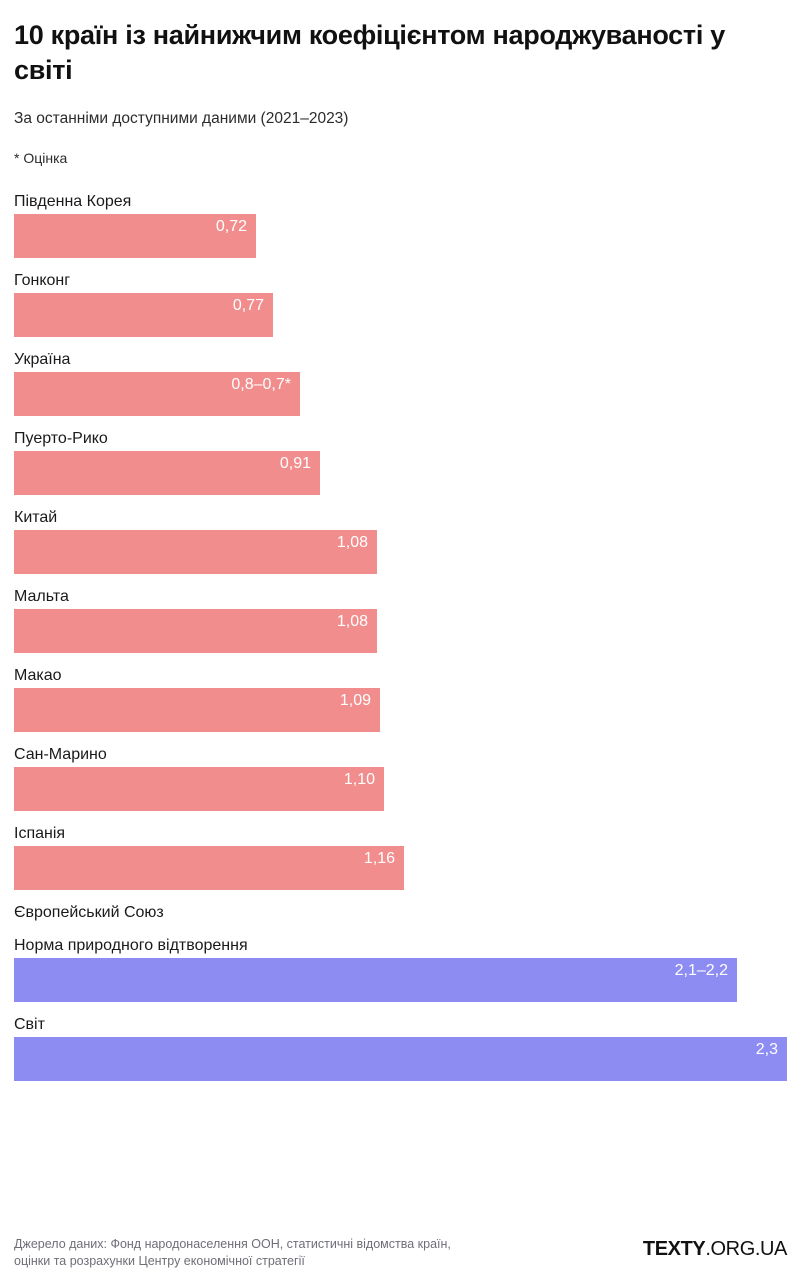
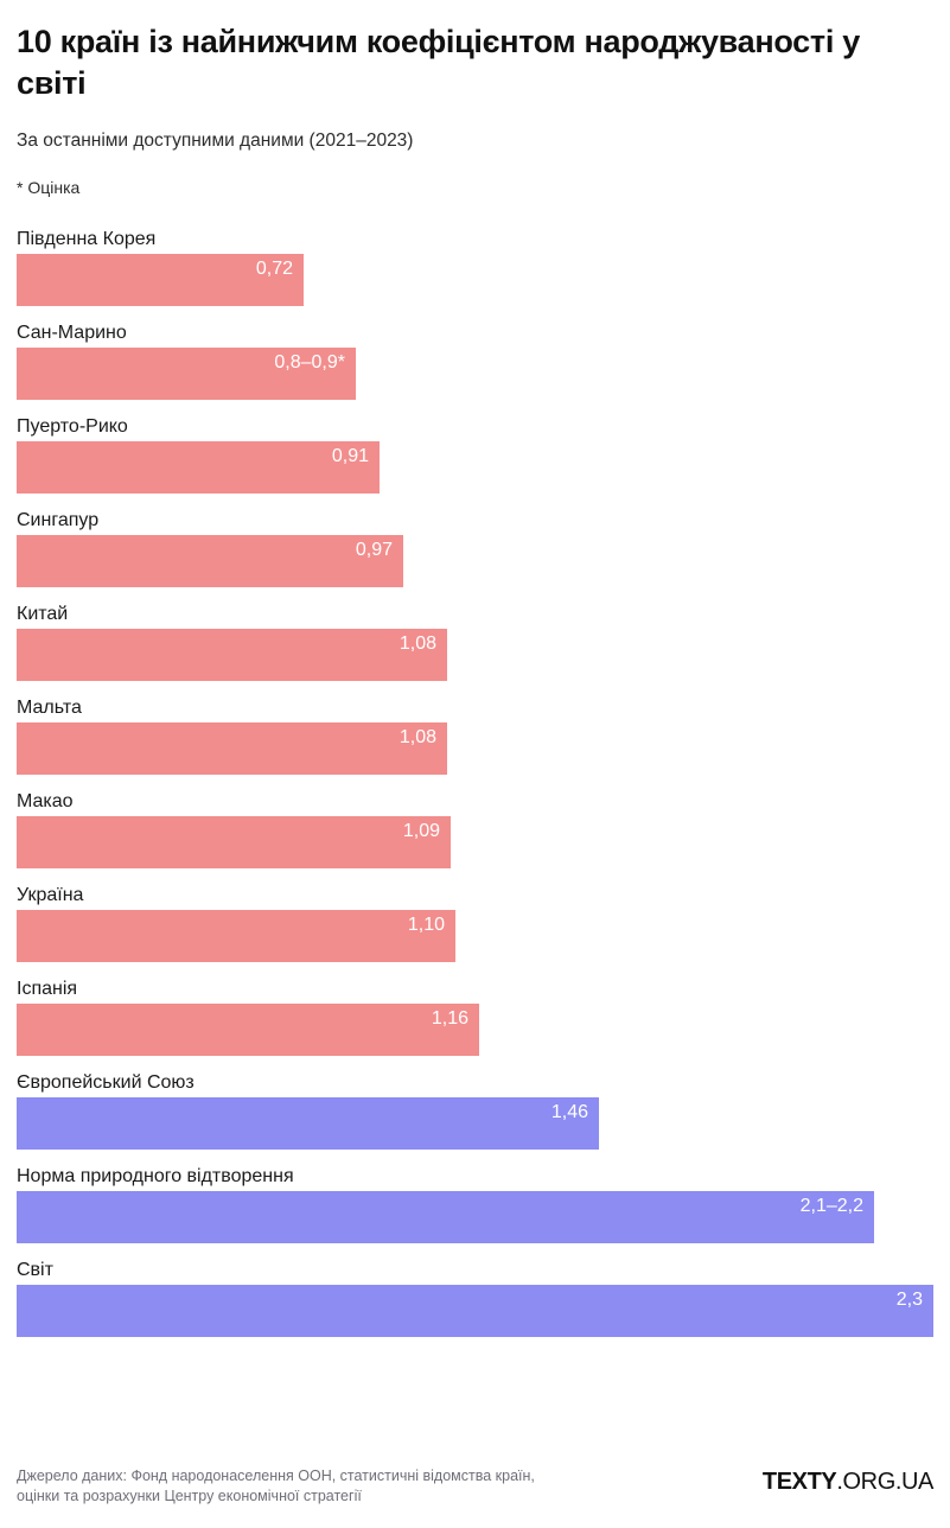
  10 країн із найнижчим коефіцієнтом народжуваності у світі
  За останніми доступними даними (2021–2023)
  * Оцінка
  Південна Корея
  0,72
- Гонконг
- 0,77
- Україна
+ Сан-Марино
- 0,8–0,7*
+ 0,8–0,9*
  Пуерто-Рико
  0,91
+ Сингапур
+ 0,97
  Китай
  1,08
  Мальта
  1,08
  Макао
  1,09
- Сан-Марино
+ Україна
  1,10
  Іспанія
  1,16
  Європейський Союз
+ 1,46
  Норма природного відтворення
  2,1–2,2
  Світ
  2,3
  Джерело даних: Фонд народонаселення ООН, статистичні відомства країн,
  оцінки та розрахунки Центру економічної стратегії
  TEXTY.ORG.UA
